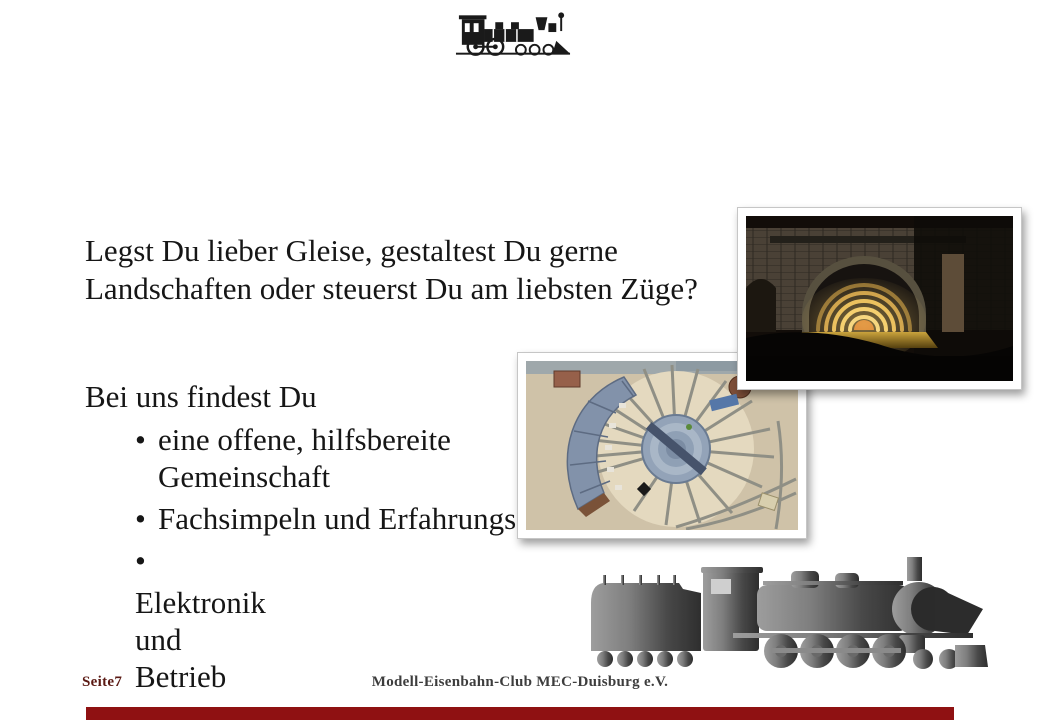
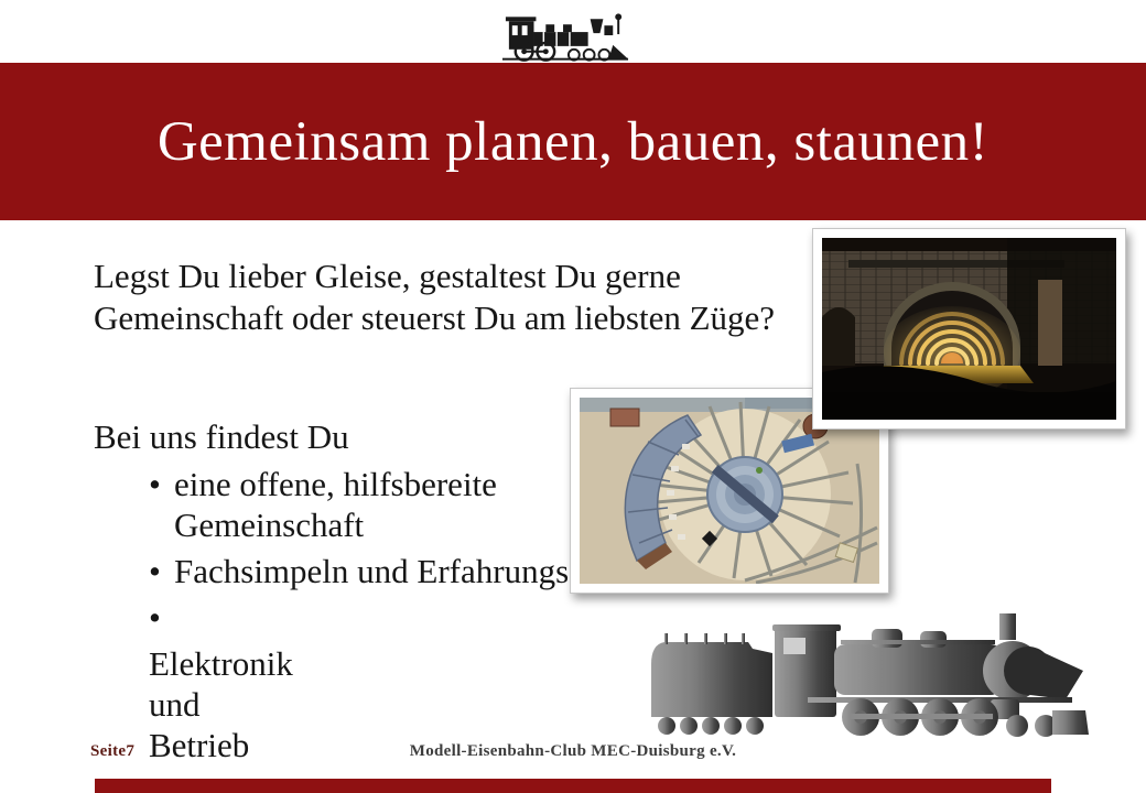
+ Gemeinsam planen, bauen, staunen!
- Legst Du lieber Gleise, gestaltest Du gerne Landschaften oder steuerst Du am liebsten Züge?
+ Legst Du lieber Gleise, gestaltest Du gerne Gemeinschaft oder steuerst Du am liebsten Züge?
  Bei uns findest Du
  •
  eine offene, hilfsbereite Gemeinschaft
  •
  Fachsimpeln und Erfahrungs
  •
  Elektronik und B
  Seite7
  Modell-Eisenbahn-Club MEC-Duisburg e.V.
